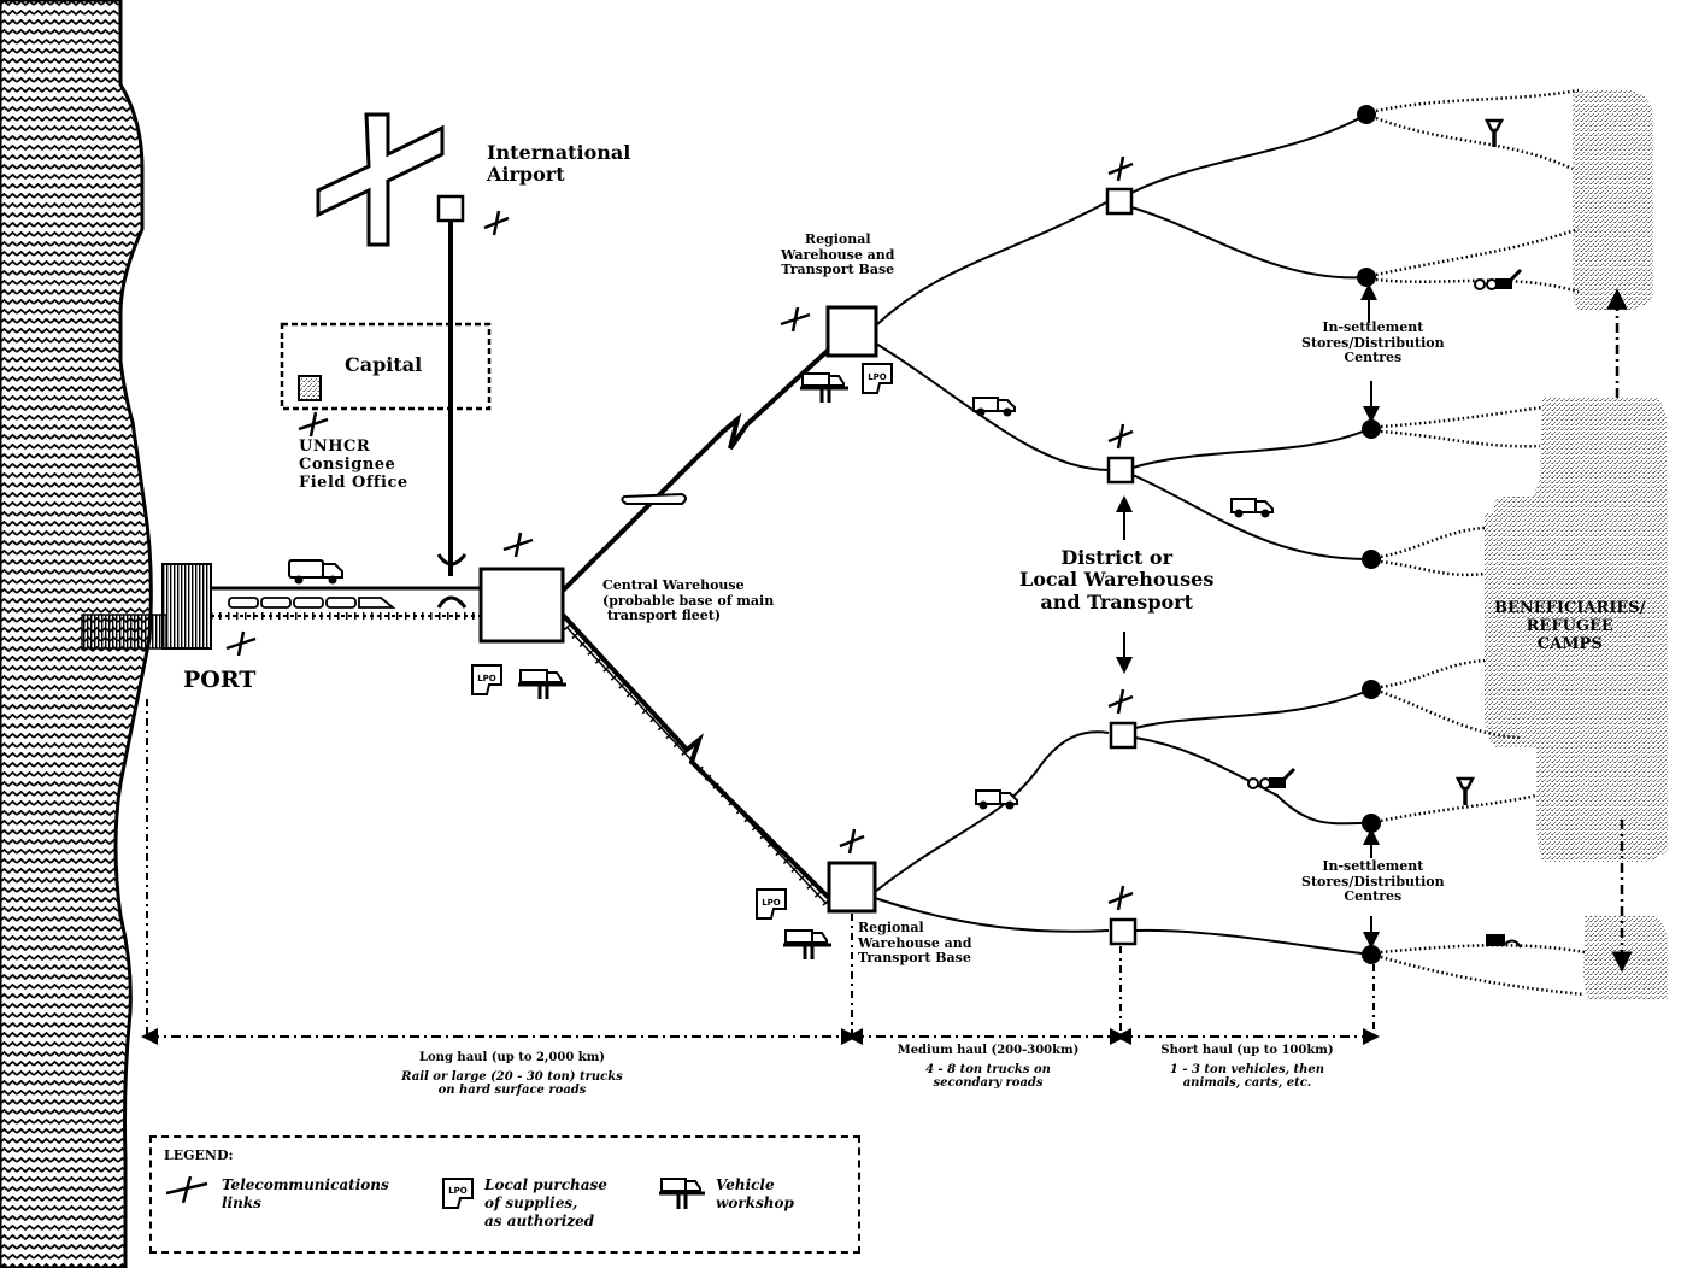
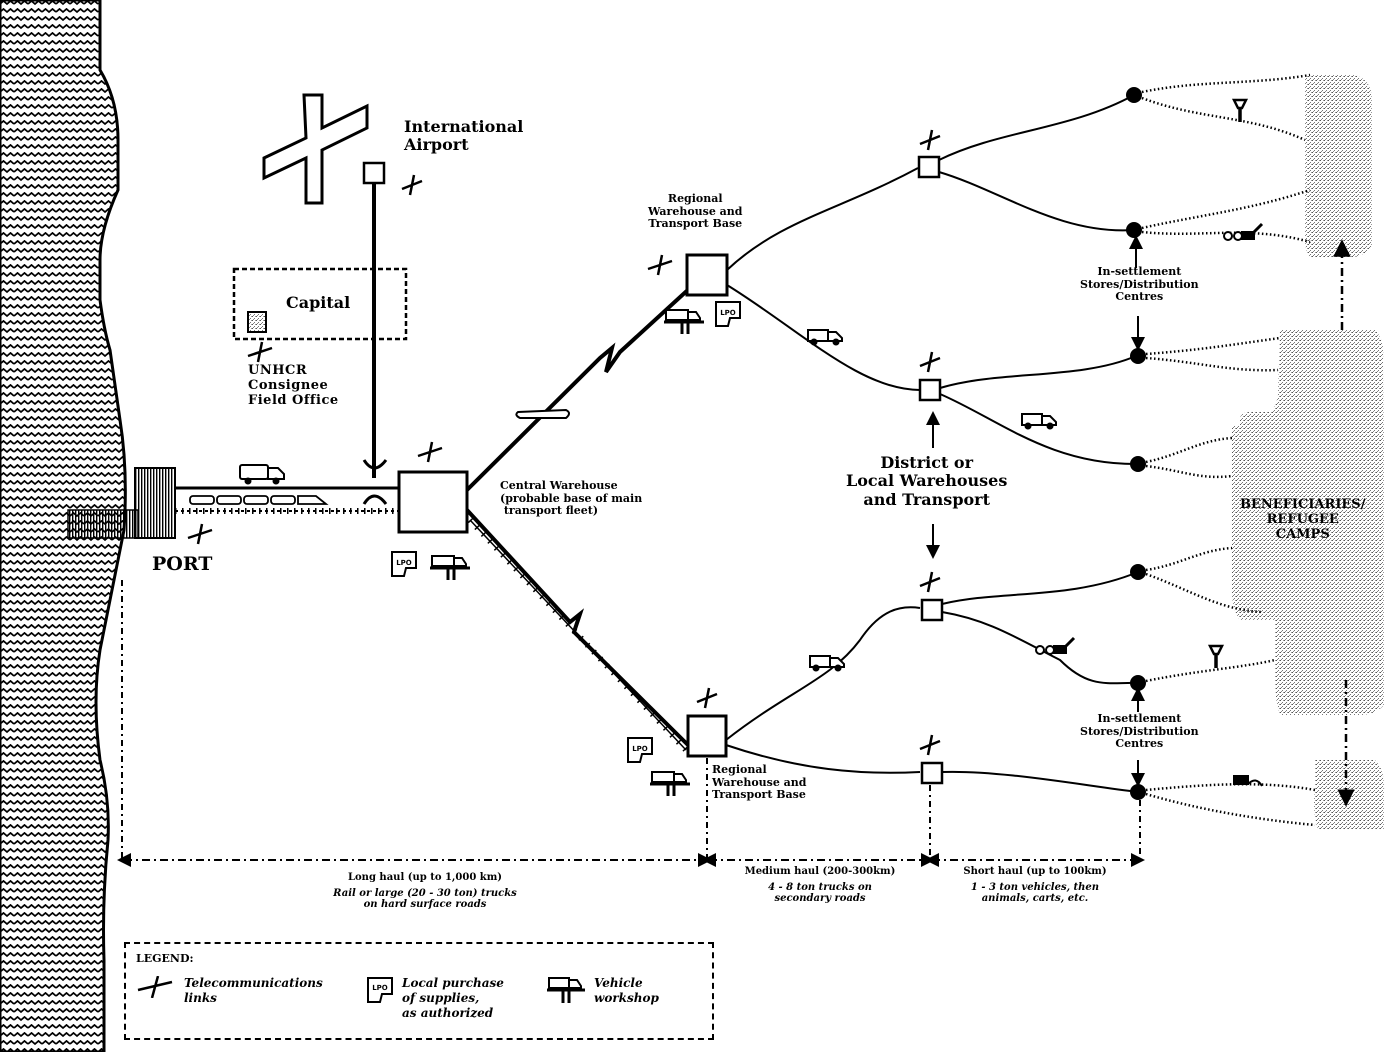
  LPO
  LPO
  LPO
  International
  Airport
  Capital
  UNHCR
  Consignee
  Field Office
  PORT
  Central Warehouse
  (probable base of main
  transport fleet)
  Regional
  Warehouse and
  Transport Base
  Regional
  Warehouse and
  Transport Base
  District or
  Local Warehouses
  and Transport
  In-settlement
  Stores/Distribution
  Centres
  In-settlement
  Stores/Distribution
  Centres
  BENEFICIARIES/
  REFUGEE
  CAMPS
- Long haul (up to 2,000 km)
+ Long haul (up to 1,000 km)
  Rail or large (20 - 30 ton) trucks
  on hard surface roads
  Medium haul (200-300km)
  4 - 8 ton trucks on
  secondary roads
  Short haul (up to 100km)
  1 - 3 ton vehicles, then
  animals, carts, etc.
  LEGEND:
  Telecommunications
  links
  LPO
  Local purchase
  of supplies,
  as authorized
  Vehicle
  workshop
